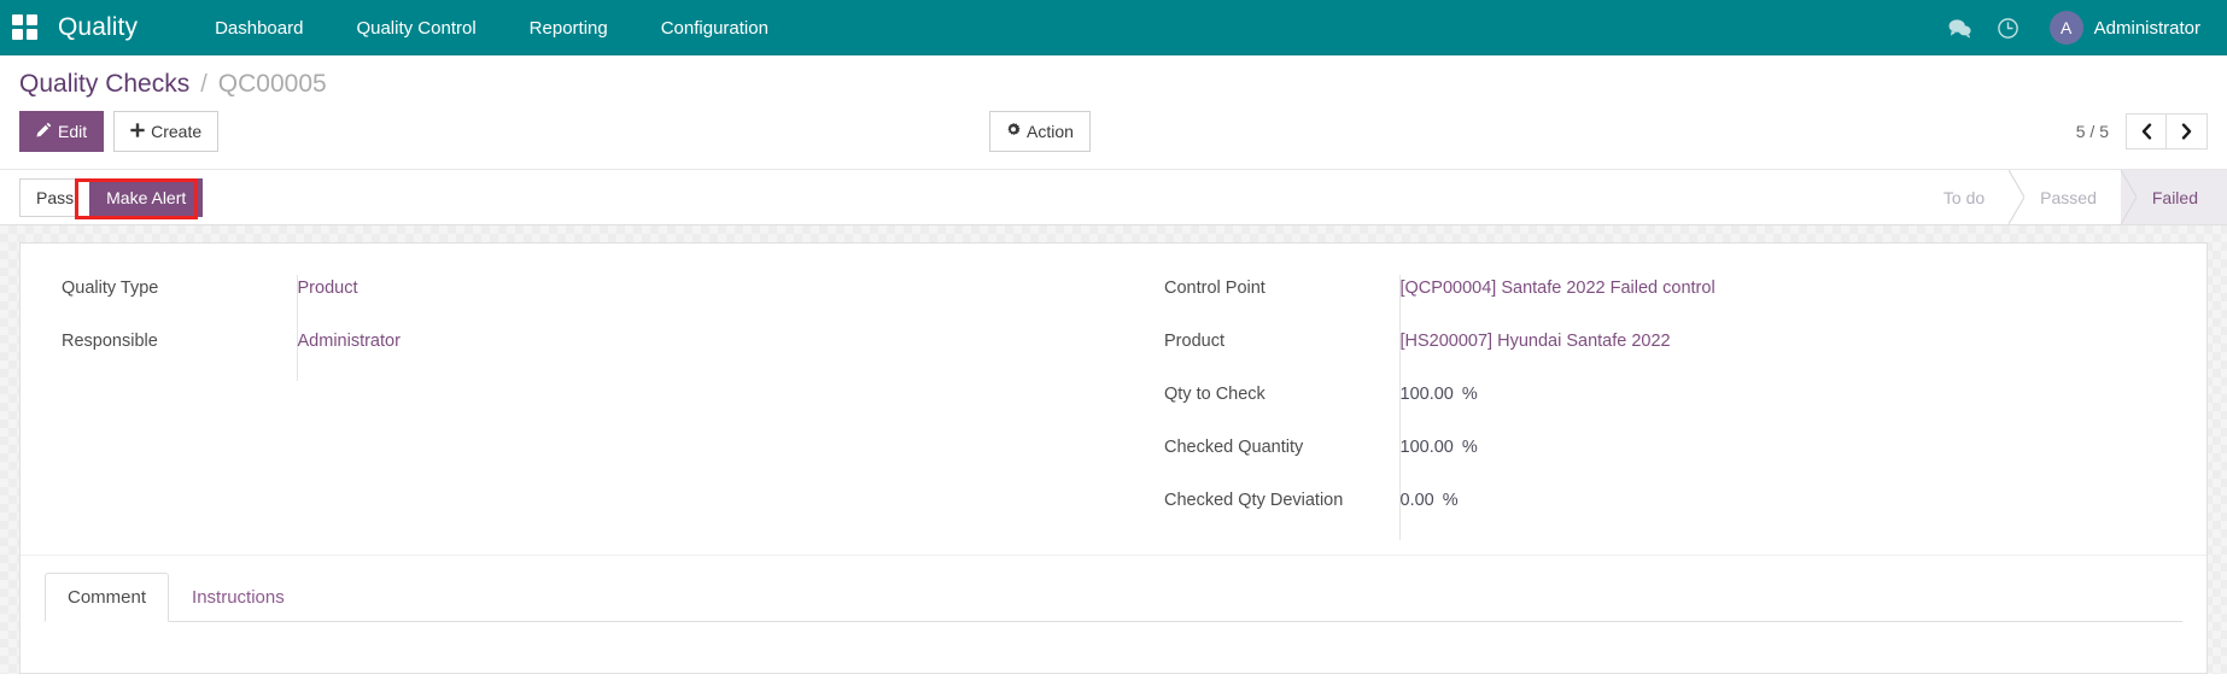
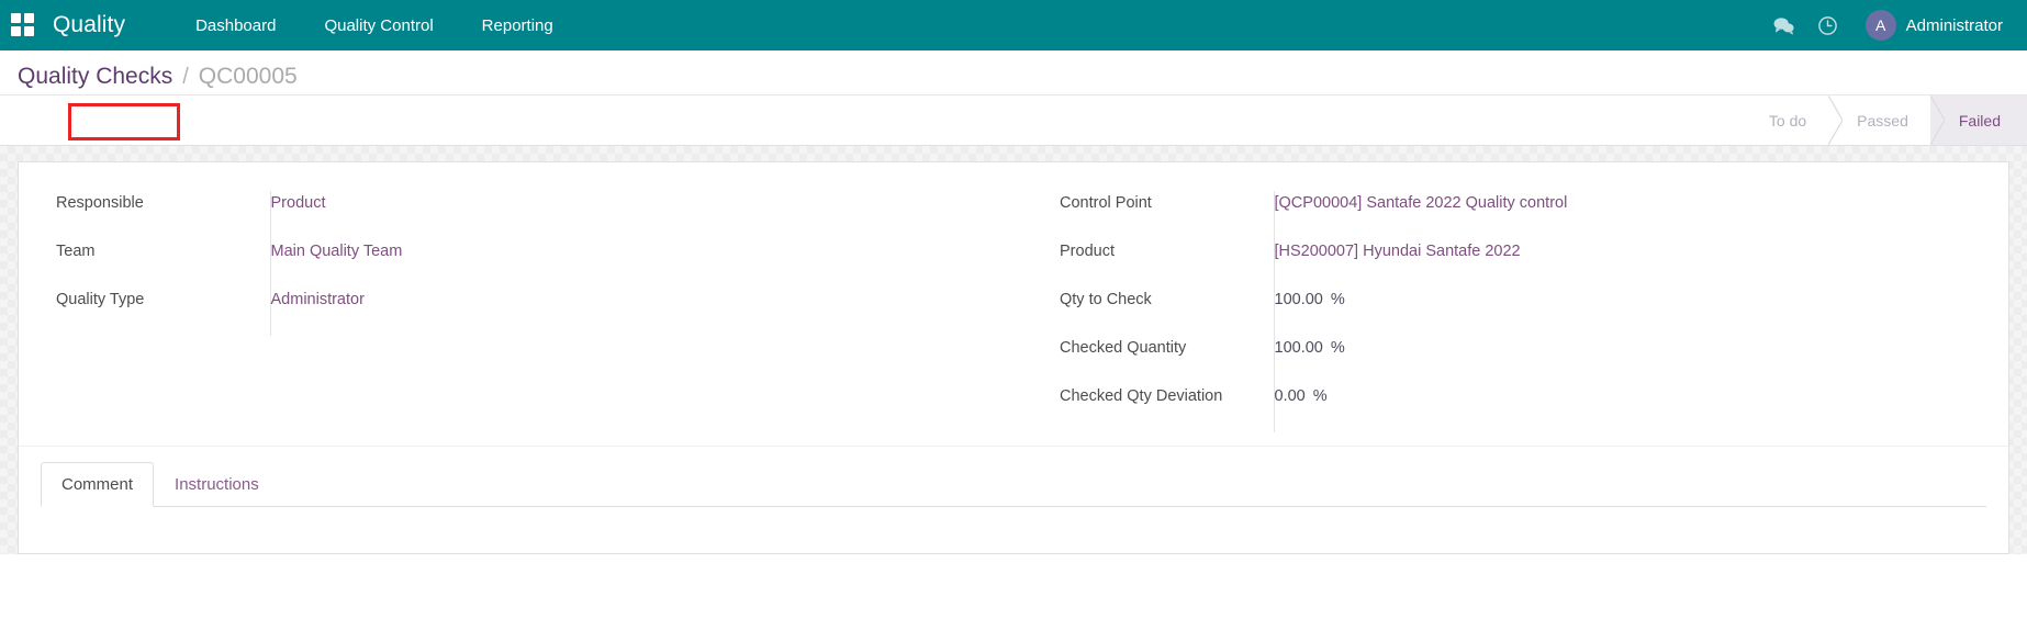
  Quality
  Dashboard
  Quality Control
  Reporting
- Configuration
  A
  Administrator
  Quality Checks
  /
  QC00005
- Edit
- Create
- Action
- 5 / 5
- Pass
- Make Alert
  To do
  Passed
  Failed
- Quality Type	Product
+ Responsible	Product
+ Team	Main Quality Team
- Responsible	Administrator
+ Quality Type	Administrator
- Control Point	[QCP00004] Santafe 2022 Failed control
+ Control Point	[QCP00004] Santafe 2022 Quality control
  Product	[HS200007] Hyundai Santafe 2022
  Qty to Check	100.00 %
  Checked Quantity	100.00 %
  Checked Qty Deviation	0.00 %
  Comment
  Instructions
